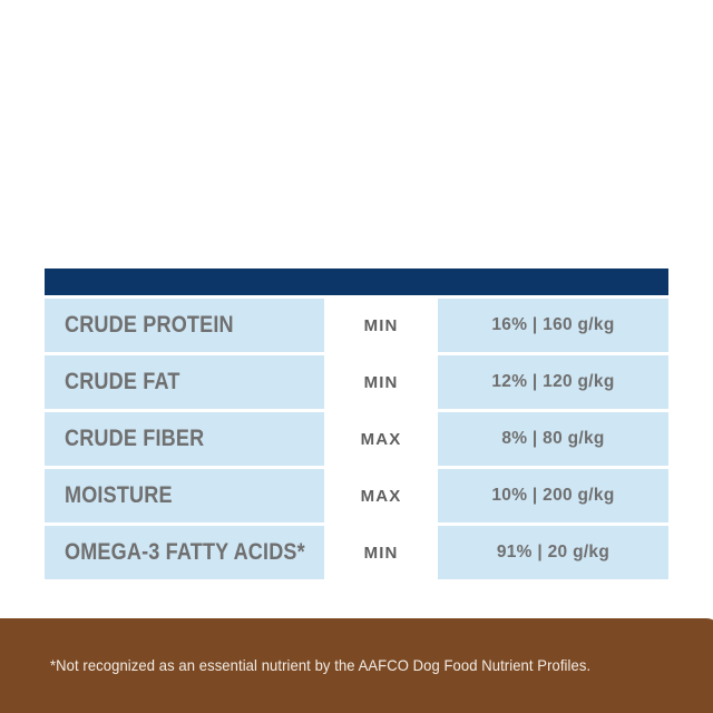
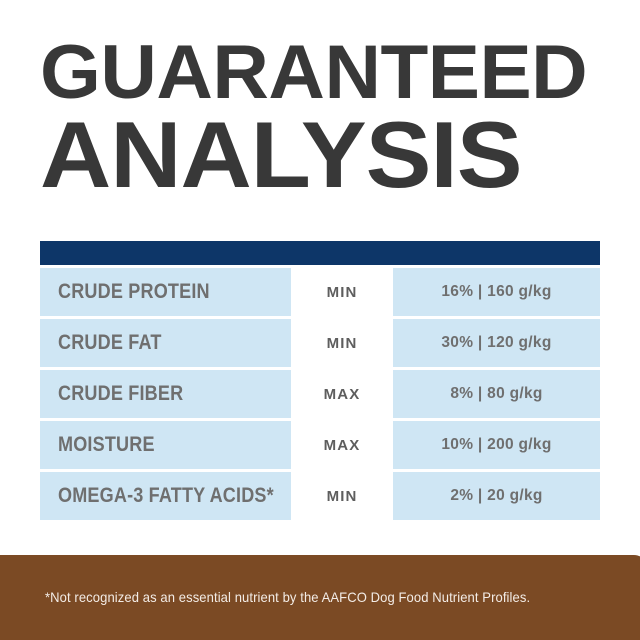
+ GUARANTEED
+ ANALYSIS
  CRUDE PROTEIN
  MIN
  16% | 160 g/kg
  CRUDE FAT
  MIN
- 12% | 120 g/kg
+ 30% | 120 g/kg
  CRUDE FIBER
  MAX
  8% | 80 g/kg
  MOISTURE
  MAX
  10% | 200 g/kg
  OMEGA-3 FATTY ACIDS*
  MIN
- 91% | 20 g/kg
+ 2% | 20 g/kg
  *Not recognized as an essential nutrient by the AAFCO Dog Food Nutrient Profiles.
